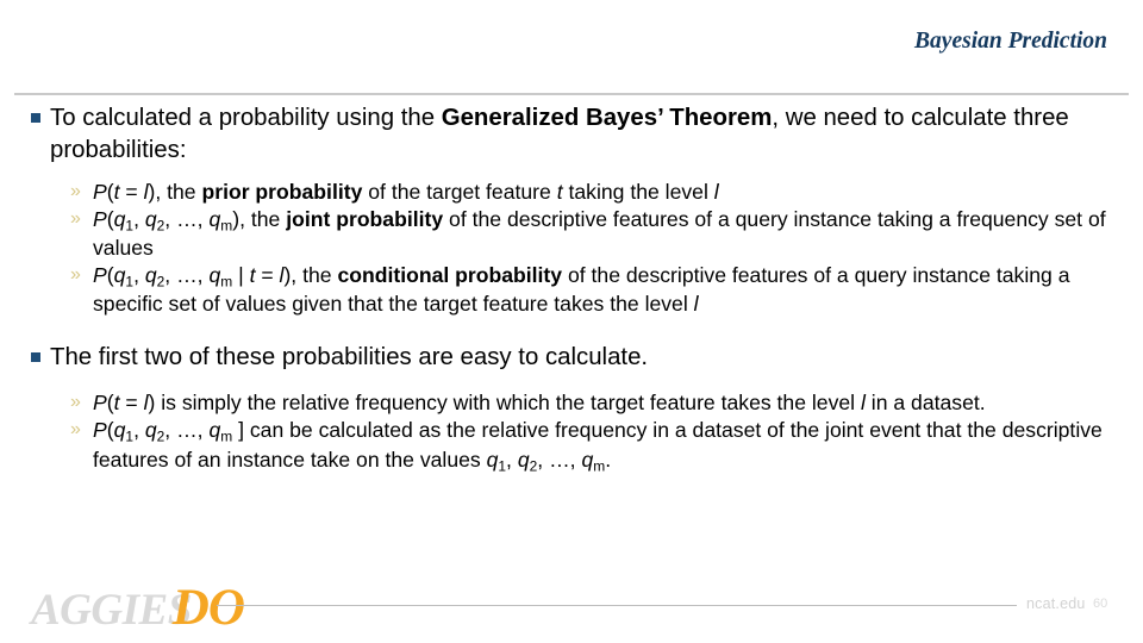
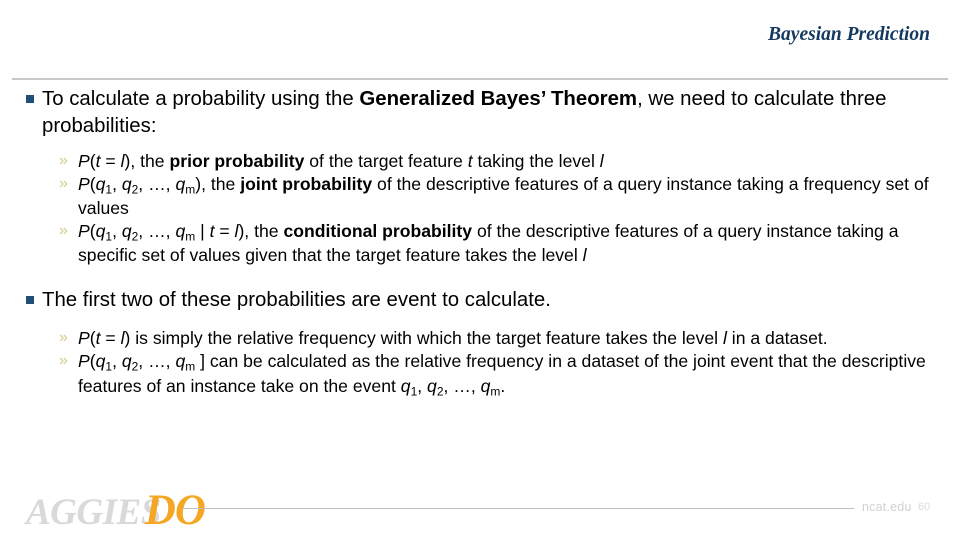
  Bayesian Prediction
- To calculated a probability using the Generalized Bayes’ Theorem, we need to calculate three probabilities:
+ To calculate a probability using the Generalized Bayes’ Theorem, we need to calculate three probabilities:
  »
  P(t = l), the prior probability of the target feature t taking the level l
  »
  P(q1, q2, …, qm), the joint probability of the descriptive features of a query instance taking a frequency set of values
  »
  P(q1, q2, …, qm | t = l), the conditional probability of the descriptive features of a query instance taking a specific set of values given that the target feature takes the level l
- The first two of these probabilities are easy to calculate.
+ The first two of these probabilities are event to calculate.
  »
  P(t = l) is simply the relative frequency with which the target feature takes the level l in a dataset.
  »
- P(q1, q2, …, qm ] can be calculated as the relative frequency in a dataset of the joint event that the descriptive features of an instance take on the values q1, q2, …, qm.
+ P(q1, q2, …, qm ] can be calculated as the relative frequency in a dataset of the joint event that the descriptive features of an instance take on the event q1, q2, …, qm.
  AGGIESDO
  ncat.edu
  60
